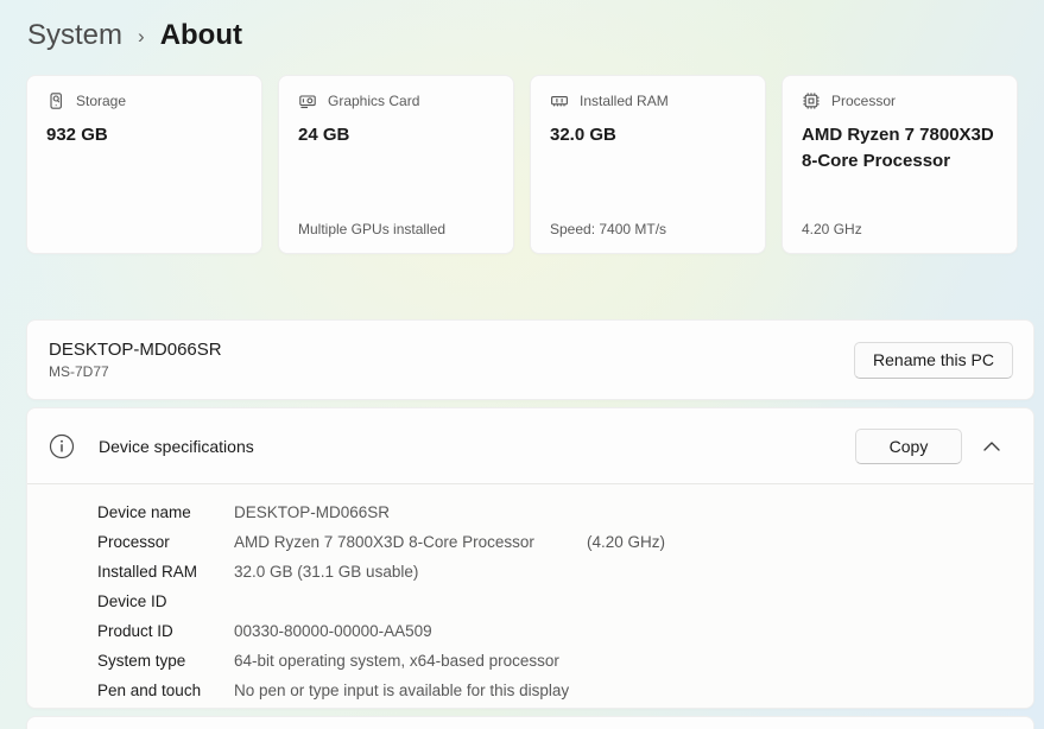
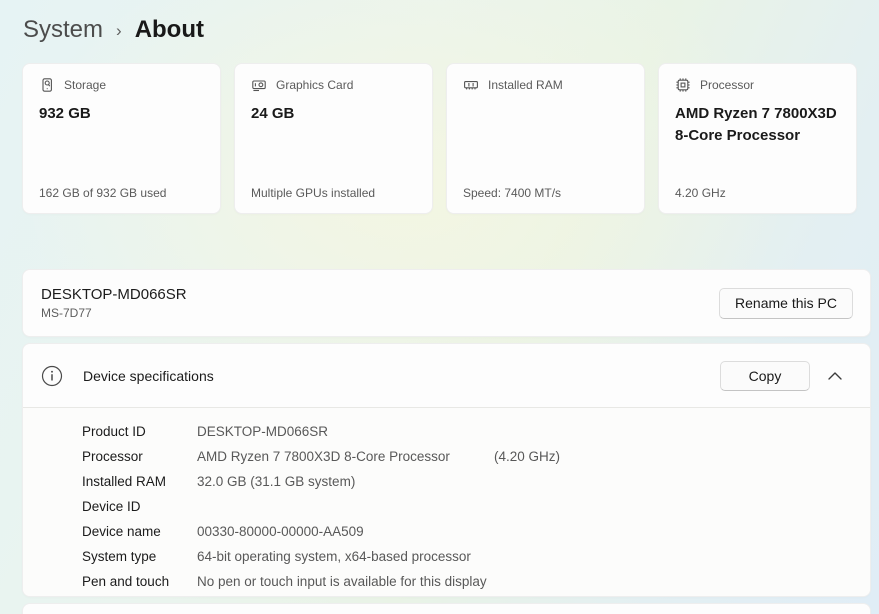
  System
  ›
  About
  Storage
  932 GB
+ 162 GB of 932 GB used
  Graphics Card
  24 GB
  Multiple GPUs installed
  Installed RAM
- 32.0 GB
  Speed: 7400 MT/s
  Processor
  AMD Ryzen 7 7800X3D 8-Core Processor
  4.20 GHz
  DESKTOP-MD066SR
  MS-7D77
  Rename this PC
  Device specifications
  Copy
- Device name
+ Product ID
  DESKTOP-MD066SR
  Processor
  AMD Ryzen 7 7800X3D 8-Core Processor (4.20 GHz)
  Installed RAM
- 32.0 GB (31.1 GB usable)
+ 32.0 GB (31.1 GB system)
  Device ID
- Product ID
+ Device name
  00330-80000-00000-AA509
  System type
  64-bit operating system, x64-based processor
  Pen and touch
- No pen or type input is available for this display
+ No pen or touch input is available for this display
